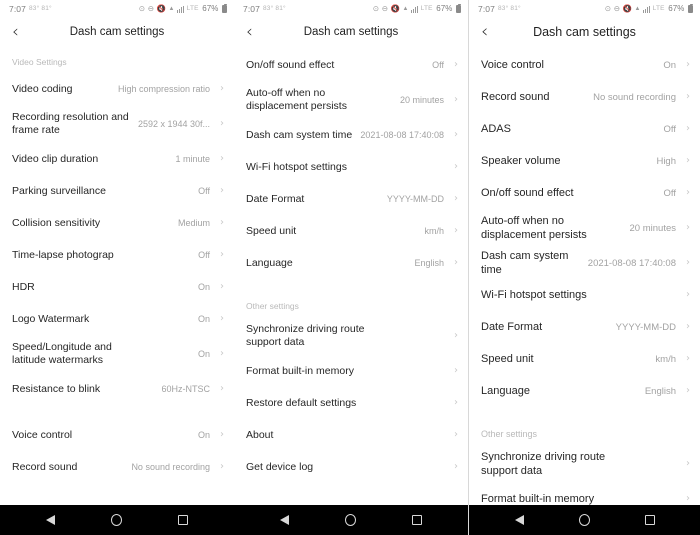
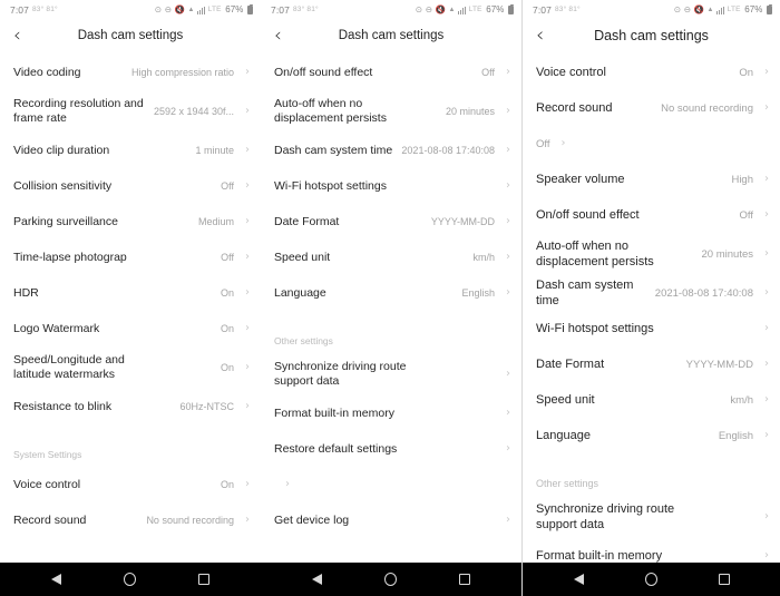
  7:07
  ⊙
  ⊖
  🔇
  67%
  ‹
  Dash cam settings
- Video Settings
  Video coding
  High compression ratio
  ›
  Recording resolution and
  frame rate
  2592 x 1944 30f...
  ›
  Video clip duration
  1 minute
  ›
- Parking surveillance
+ Collision sensitivity
  Off
  ›
- Collision sensitivity
+ Parking surveillance
  Medium
  ›
  Time-lapse photograp
  Off
  ›
  HDR
  On
  ›
  Logo Watermark
  On
  ›
  Speed/Longitude and
  latitude watermarks
  On
  ›
  Resistance to blink
  60Hz-NTSC
  ›
+ System Settings
  Voice control
  On
  ›
  Record sound
  No sound recording
  ›
  7:07
  ⊙
  ⊖
  🔇
  67%
  ‹
  Dash cam settings
  On/off sound effect
  Off
  ›
  Auto-off when no
  displacement persists
  20 minutes
  ›
  Dash cam system time
  2021-08-08 17:40:08
  ›
  Wi-Fi hotspot settings
  ›
  Date Format
  YYYY-MM-DD
  ›
  Speed unit
  km/h
  ›
  Language
  English
  ›
  Other settings
  Synchronize driving route
  support data
  ›
  Format built-in memory
  ›
  Restore default settings
  ›
- About
  ›
  Get device log
  ›
  7:07
  ⊙
  ⊖
  🔇
  67%
  ‹
  Dash cam settings
  Voice control
  On
  ›
  Record sound
  No sound recording
  ›
- ADAS
  Off
  ›
  Speaker volume
  High
  ›
  On/off sound effect
  Off
  ›
  Auto-off when no
  displacement persists
  20 minutes
  ›
  Dash cam system time
  2021-08-08 17:40:08
  ›
  Wi-Fi hotspot settings
  ›
  Date Format
  YYYY-MM-DD
  ›
  Speed unit
  km/h
  ›
  Language
  English
  ›
  Other settings
  Synchronize driving route
  support data
  ›
  Format built-in memory
  ›
